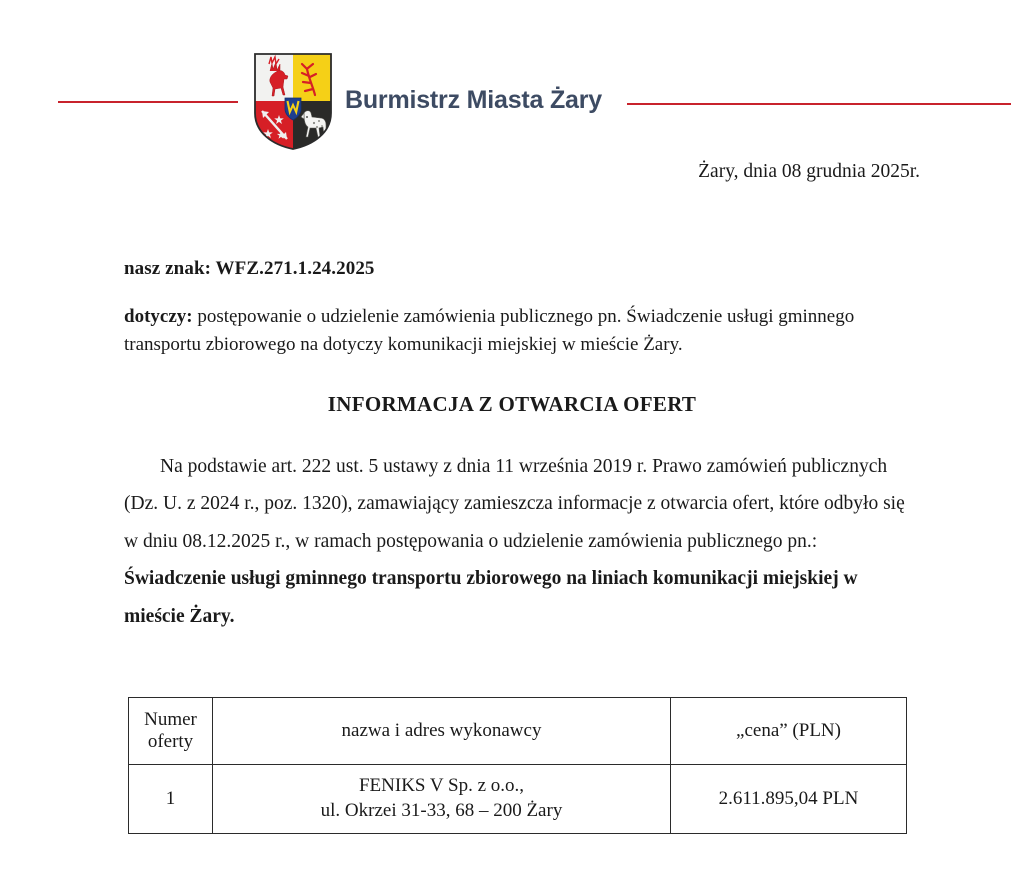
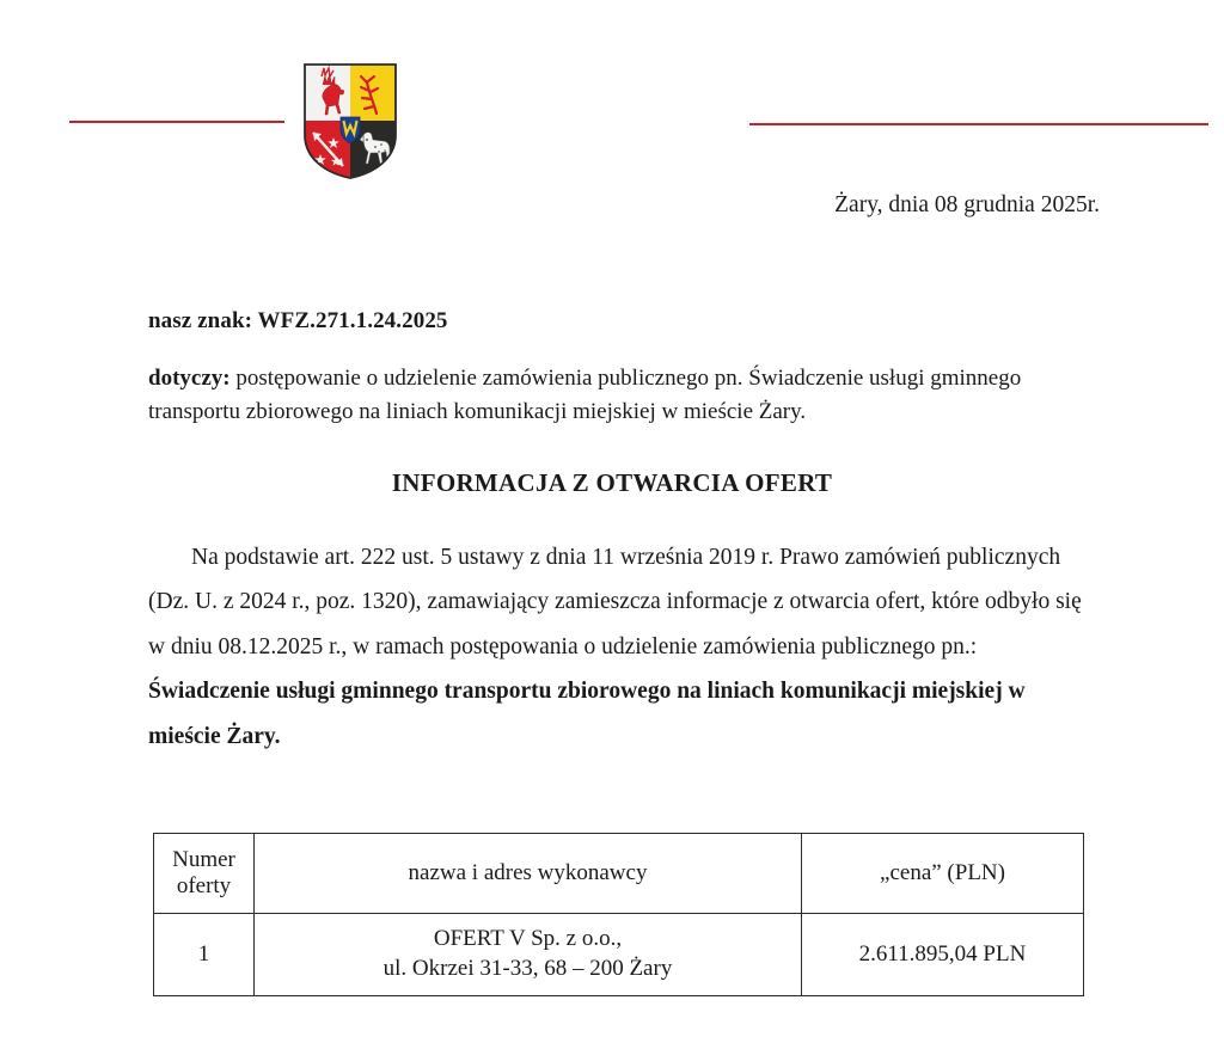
- Burmistrz Miasta Żary
  Żary, dnia 08 grudnia 2025r.
  nasz znak: WFZ.271.1.24.2025
- dotyczy: postępowanie o udzielenie zamówienia publicznego pn. Świadczenie usługi gminnego transportu zbiorowego na dotyczy komunikacji miejskiej w mieście Żary.
+ dotyczy: postępowanie o udzielenie zamówienia publicznego pn. Świadczenie usługi gminnego transportu zbiorowego na liniach komunikacji miejskiej w mieście Żary.
  INFORMACJA Z OTWARCIA OFERT
  Na podstawie art. 222 ust. 5 ustawy z dnia 11 września 2019 r. Prawo zamówień publicznych (Dz. U. z 2024 r., poz. 1320), zamawiający zamieszcza informacje z otwarcia ofert, które odbyło się w dniu 08.12.2025 r., w ramach postępowania o udzielenie zamówienia publicznego pn.: Świadczenie usługi gminnego transportu zbiorowego na liniach komunikacji miejskiej w mieście Żary.
  Numer oferty	nazwa i adres wykonawcy	„cena” (PLN)
- 1	FENIKS V Sp. z o.o., ul. Okrzei 31-33, 68 – 200 Żary	2.611.895,04 PLN
+ 1	OFERT V Sp. z o.o., ul. Okrzei 31-33, 68 – 200 Żary	2.611.895,04 PLN
